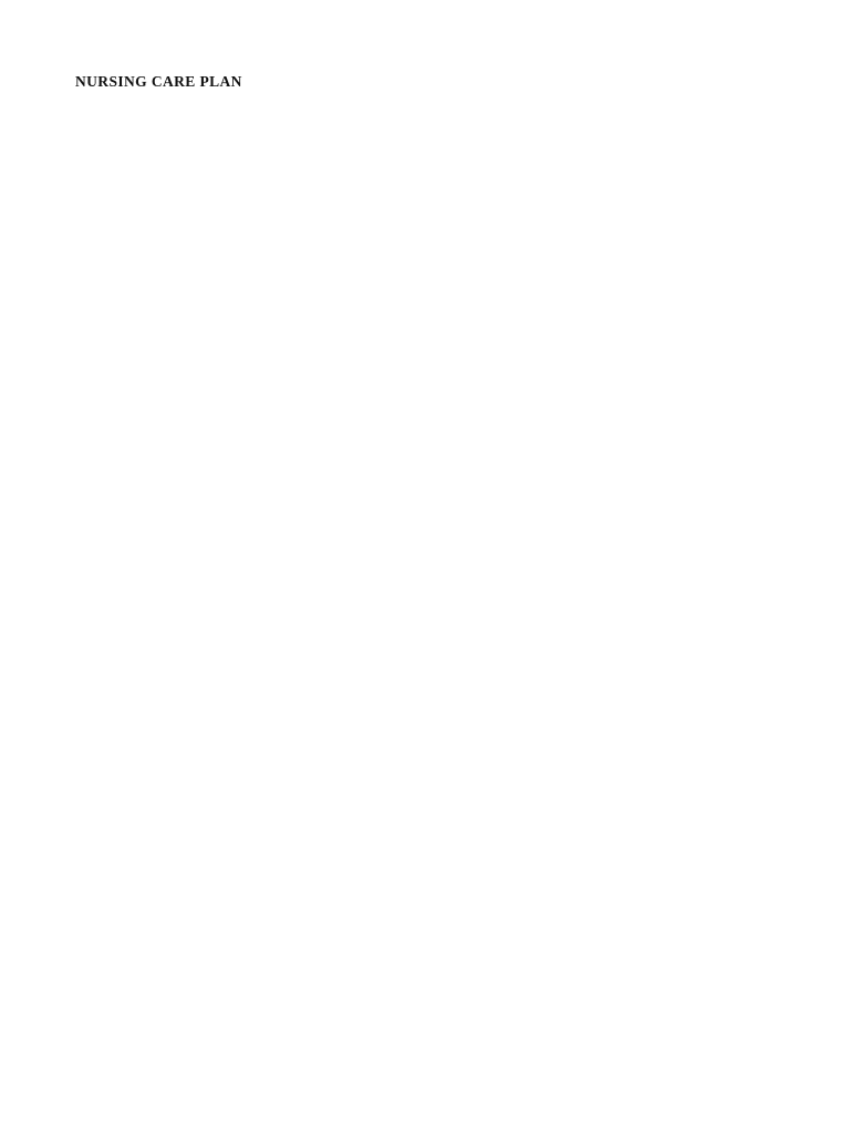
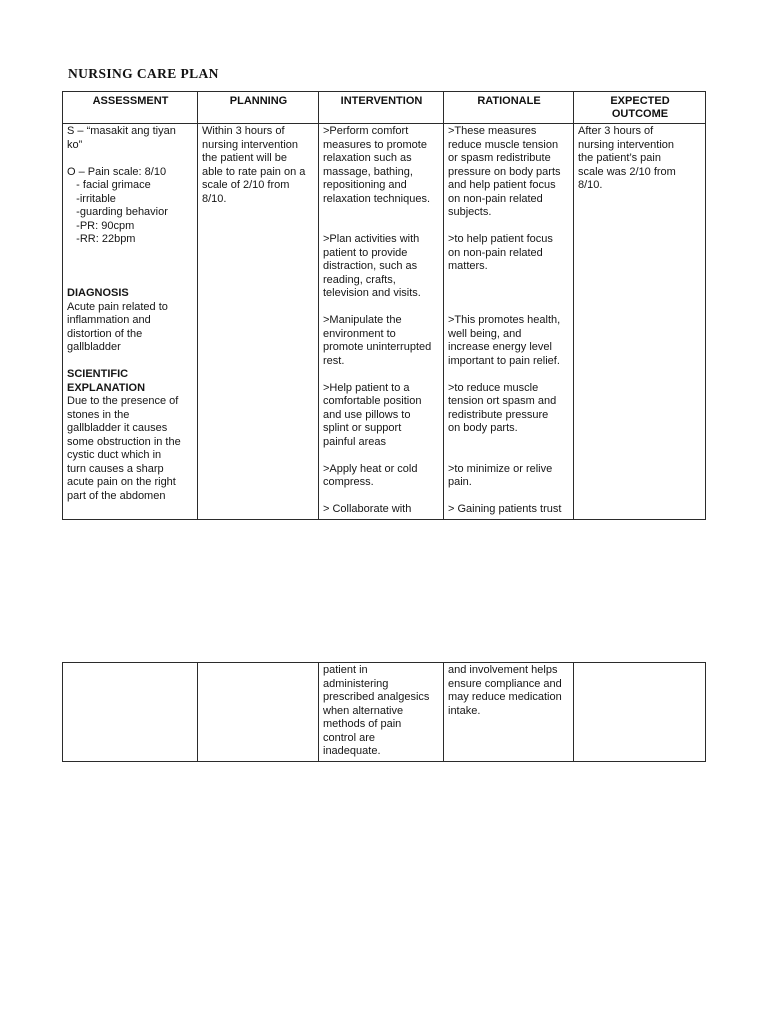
  NURSING CARE PLAN
+ ASSESSMENT	PLANNING	INTERVENTION	RATIONALE	EXPECTED OUTCOME
+ S – “masakit ang tiyanko”O – Pain scale: 8/10 - facial grimace -irritable -guarding behavior -PR: 90cpm -RR: 22bpmDIAGNOSISAcute pain related toinflammation anddistortion of thegallbladderSCIENTIFICEXPLANATIONDue to the presence ofstones in thegallbladder it causessome obstruction in thecystic duct which inturn causes a sharpacute pain on the rightpart of the abdomen	Within 3 hours ofnursing interventionthe patient will beable to rate pain on ascale of 2/10 from8/10.	>Perform comfortmeasures to promoterelaxation such asmassage, bathing,repositioning andrelaxation techniques.>Plan activities withpatient to providedistraction, such asreading, crafts,television and visits.>Manipulate theenvironment topromote uninterruptedrest.>Help patient to acomfortable positionand use pillows tosplint or supportpainful areas>Apply heat or coldcompress.> Collaborate with	>These measuresreduce muscle tensionor spasm redistributepressure on body partsand help patient focuson non-pain relatedsubjects.>to help patient focuson non-pain relatedmatters.>This promotes health,well being, andincrease energy levelimportant to pain relief.>to reduce muscletension ort spasm andredistribute pressureon body parts.>to minimize or relivepain.> Gaining patients trust	After 3 hours ofnursing interventionthe patient’s painscale was 2/10 from8/10.
+ 		patient inadministeringprescribed analgesicswhen alternativemethods of paincontrol areinadequate.	and involvement helpsensure compliance andmay reduce medicationintake.
